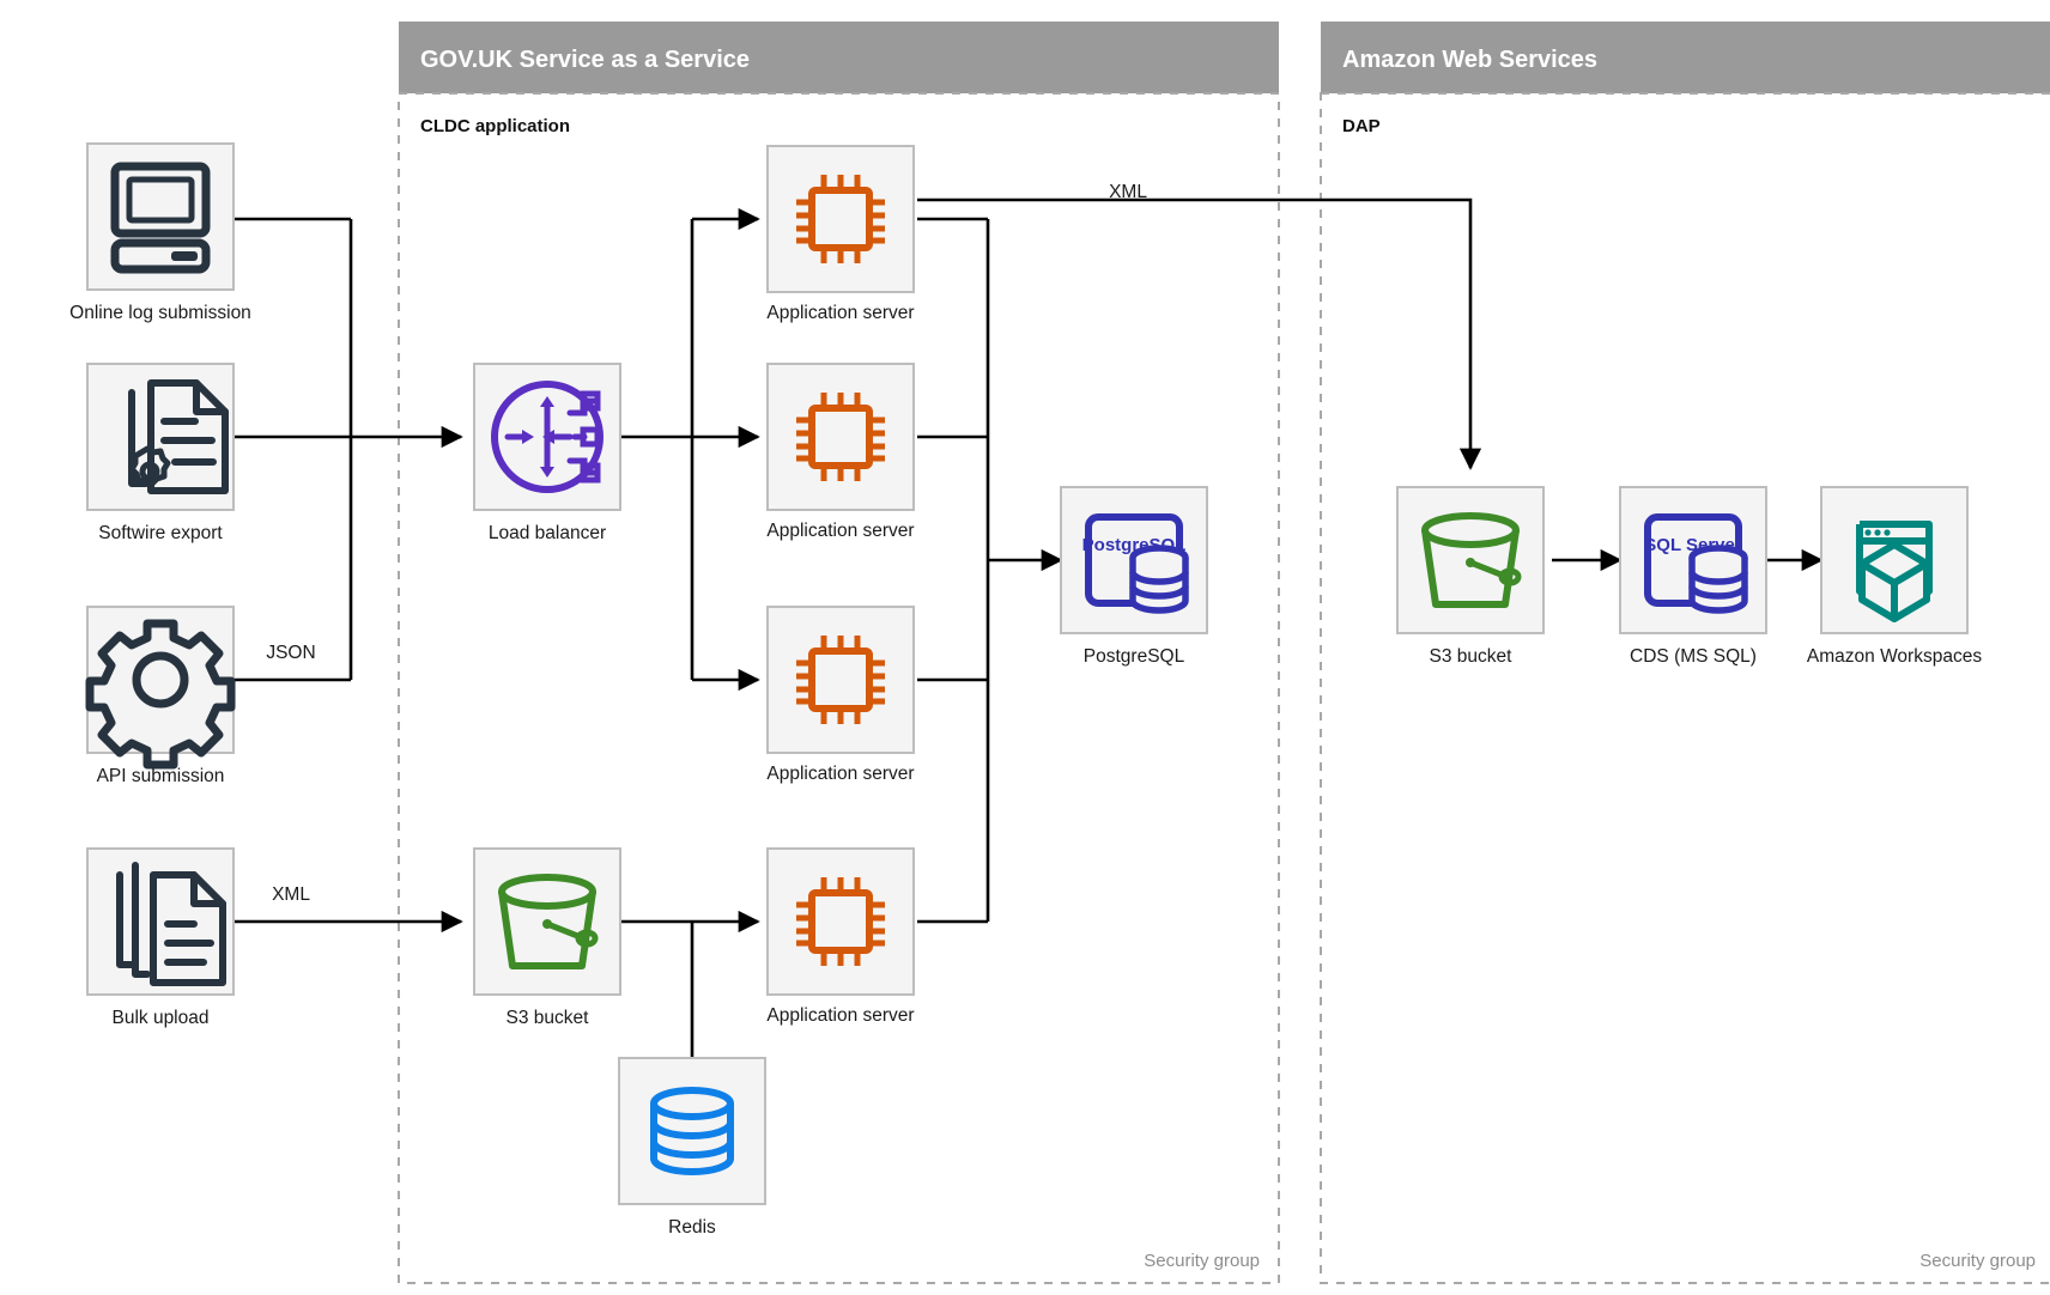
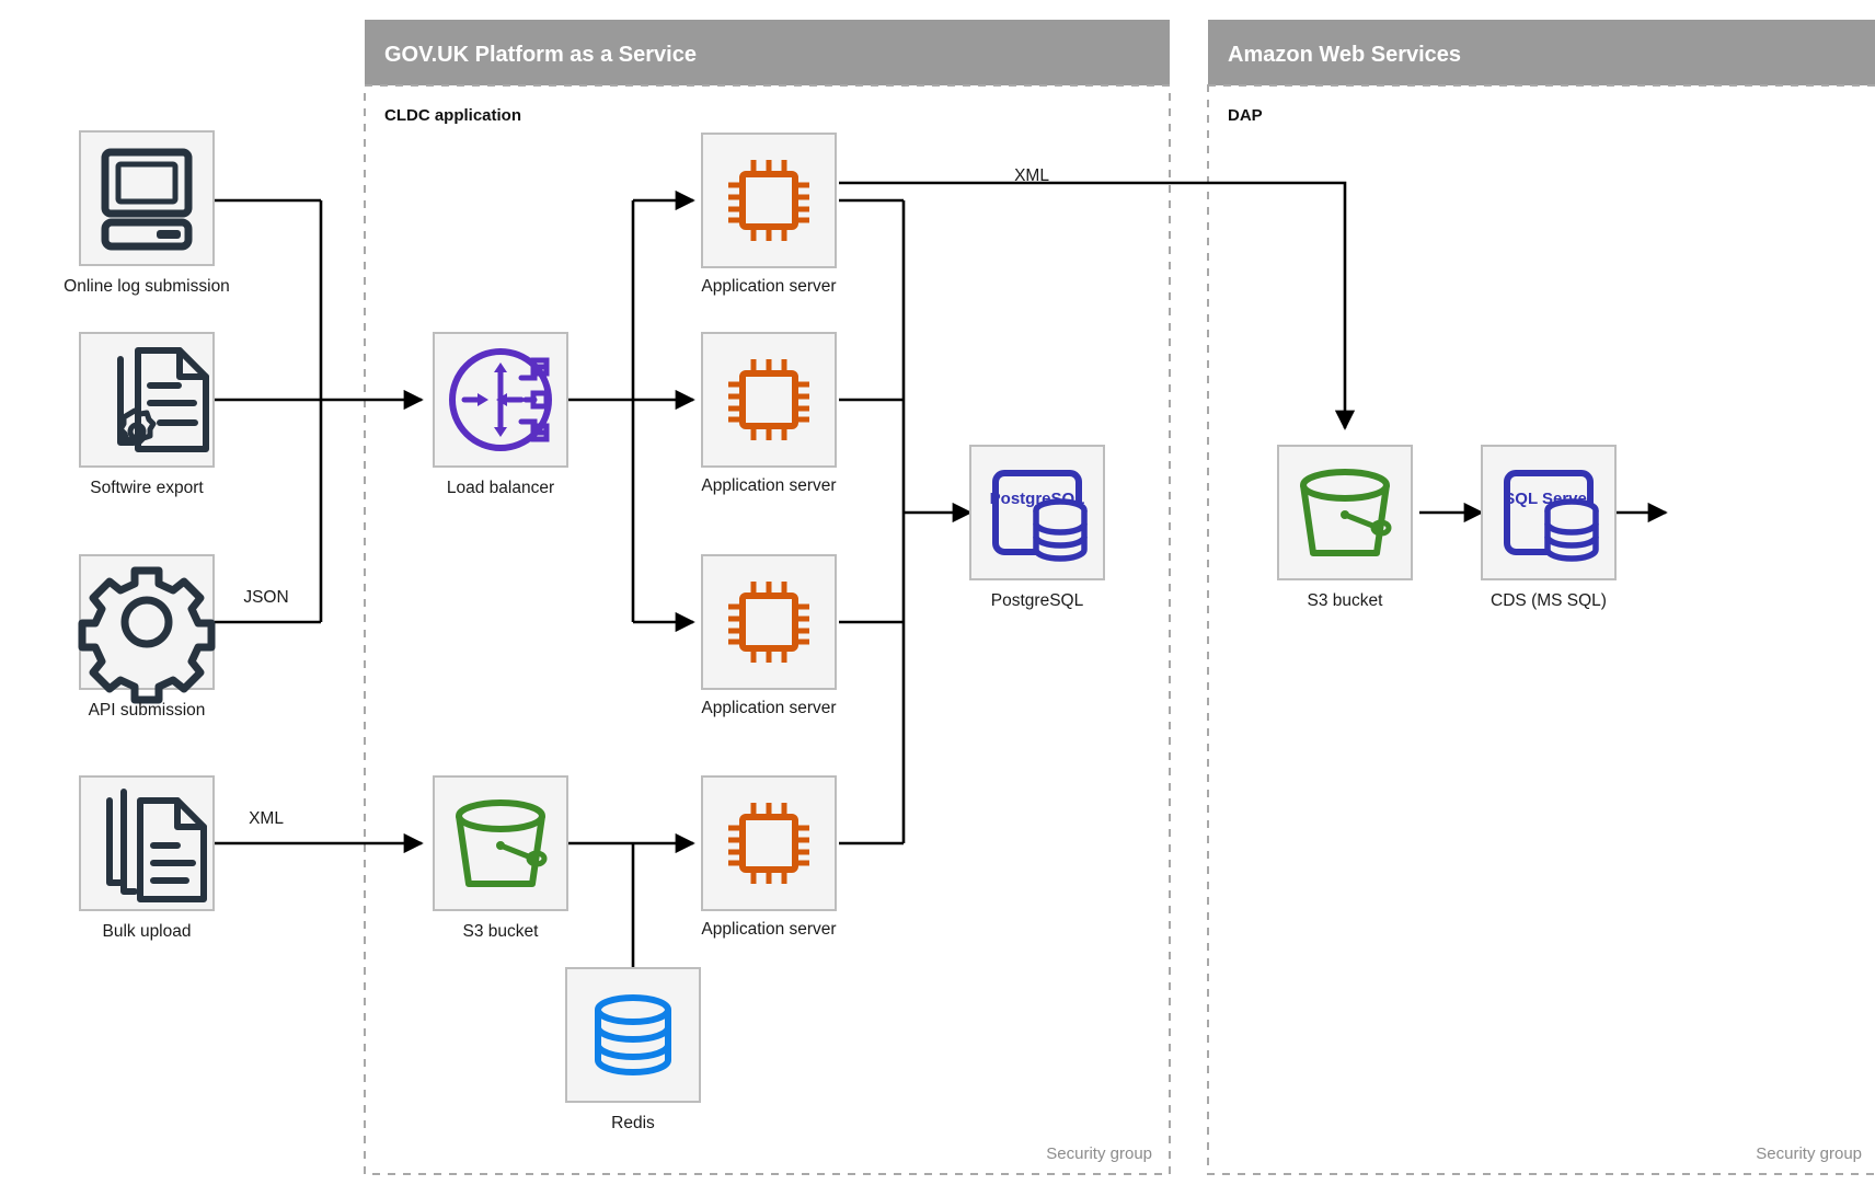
- GOV.UK Service as a Service
+ GOV.UK Platform as a Service
  CLDC application
  Security group
  Amazon Web Services
  DAP
  Security group
  JSON
  XML
  XML
  Online log submission
  Softwire export
  API submission
  Bulk upload
  Load balancer
  Application server
  Application server
  Application server
  Application server
  PostgreQL
  PostgreSQL
  S3 bucket
  Redis
  S3 bucket
  SQL Seer
  CDS (MS SQL)
- Amazon Workspaces
